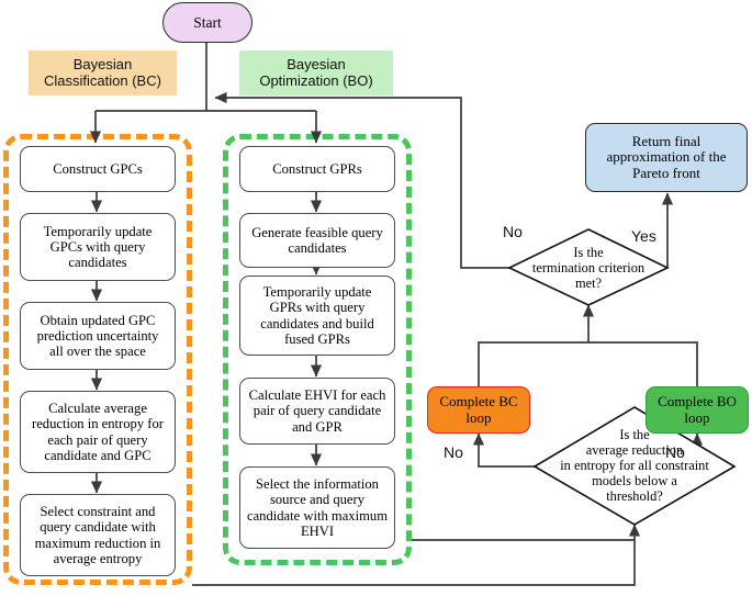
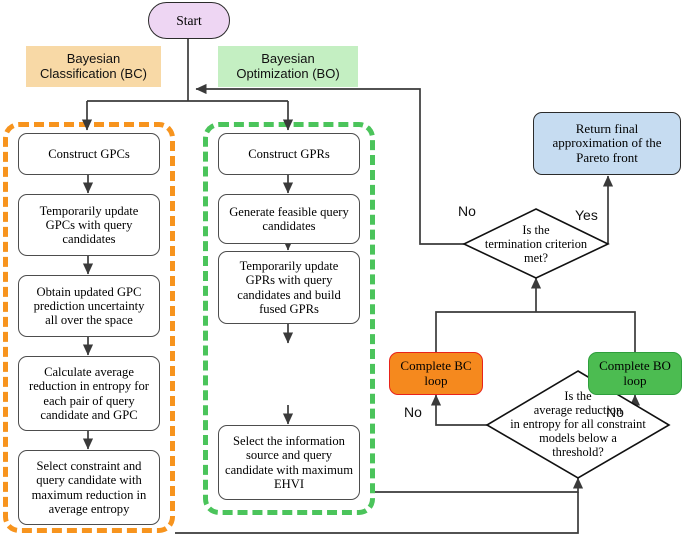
  Start
  Bayesian
  Classification (BC)
  Bayesian
  Optimization (BO)
  Construct GPCs
  Temporarily update
  GPCs with query
  candidates
  Obtain updated GPC
  prediction uncertainty
  all over the space
  Calculate average
  reduction in entropy for
  each pair of query
  candidate and GPC
  Select constraint and
  query candidate with
  maximum reduction in
  average entropy
  Construct GPRs
  Generate feasible query
  candidates
  Temporarily update
  GPRs with query
  candidates and build
  fused GPRs
- Calculate EHVI for each
- pair of query candidate
- and GPR
  Select the information
  source and query
  candidate with maximum
  EHVI
  Return final
  approximation of the
  Pareto front
  Complete BC
  loop
  Complete BO
  loop
  Is the
  termination criterion
  met?
  Is the
  average reduction
  in entropy for all constraint
  models below a
  threshold?
  No
  Yes
  No
  No
